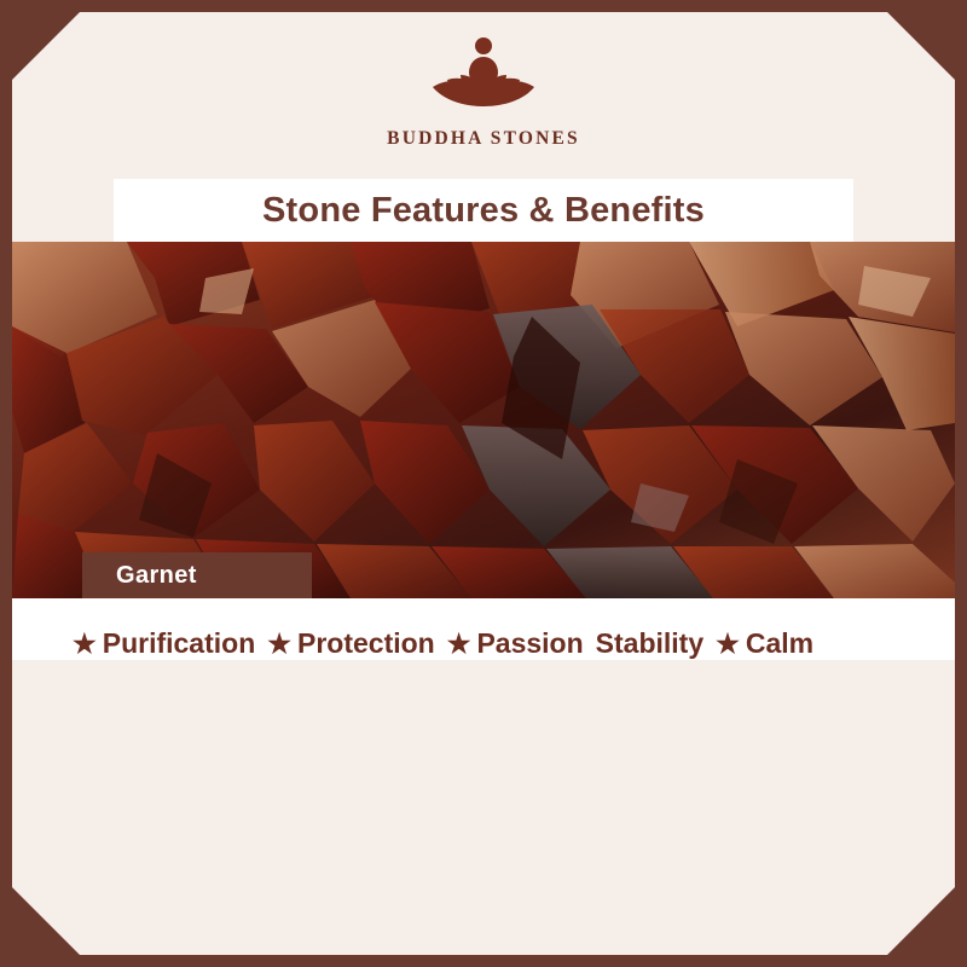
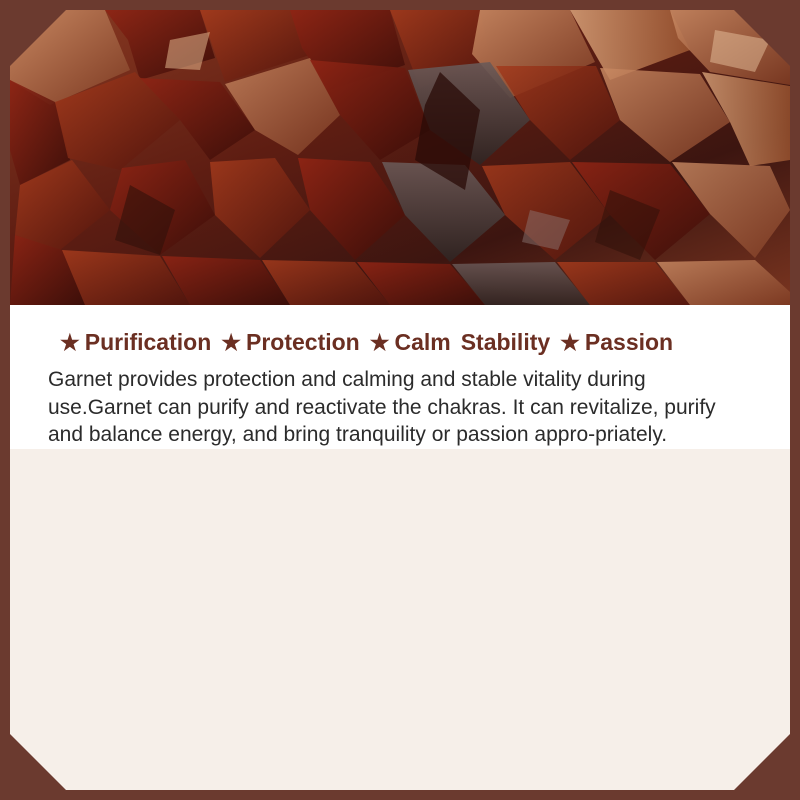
- BUDDHA STONES
- Stone Features & Benefits
- Garnet
  ★
  Purification
  ★
  Protection
  ★
- Passion
+ Calm
  Stability
  ★
- Calm
+ Passion
+ Garnet provides protection and calming and stable vitality during use.Garnet can purify and reactivate the chakras. It can revitalize, purify and balance energy, and bring tranquility or passion appro-priately.
